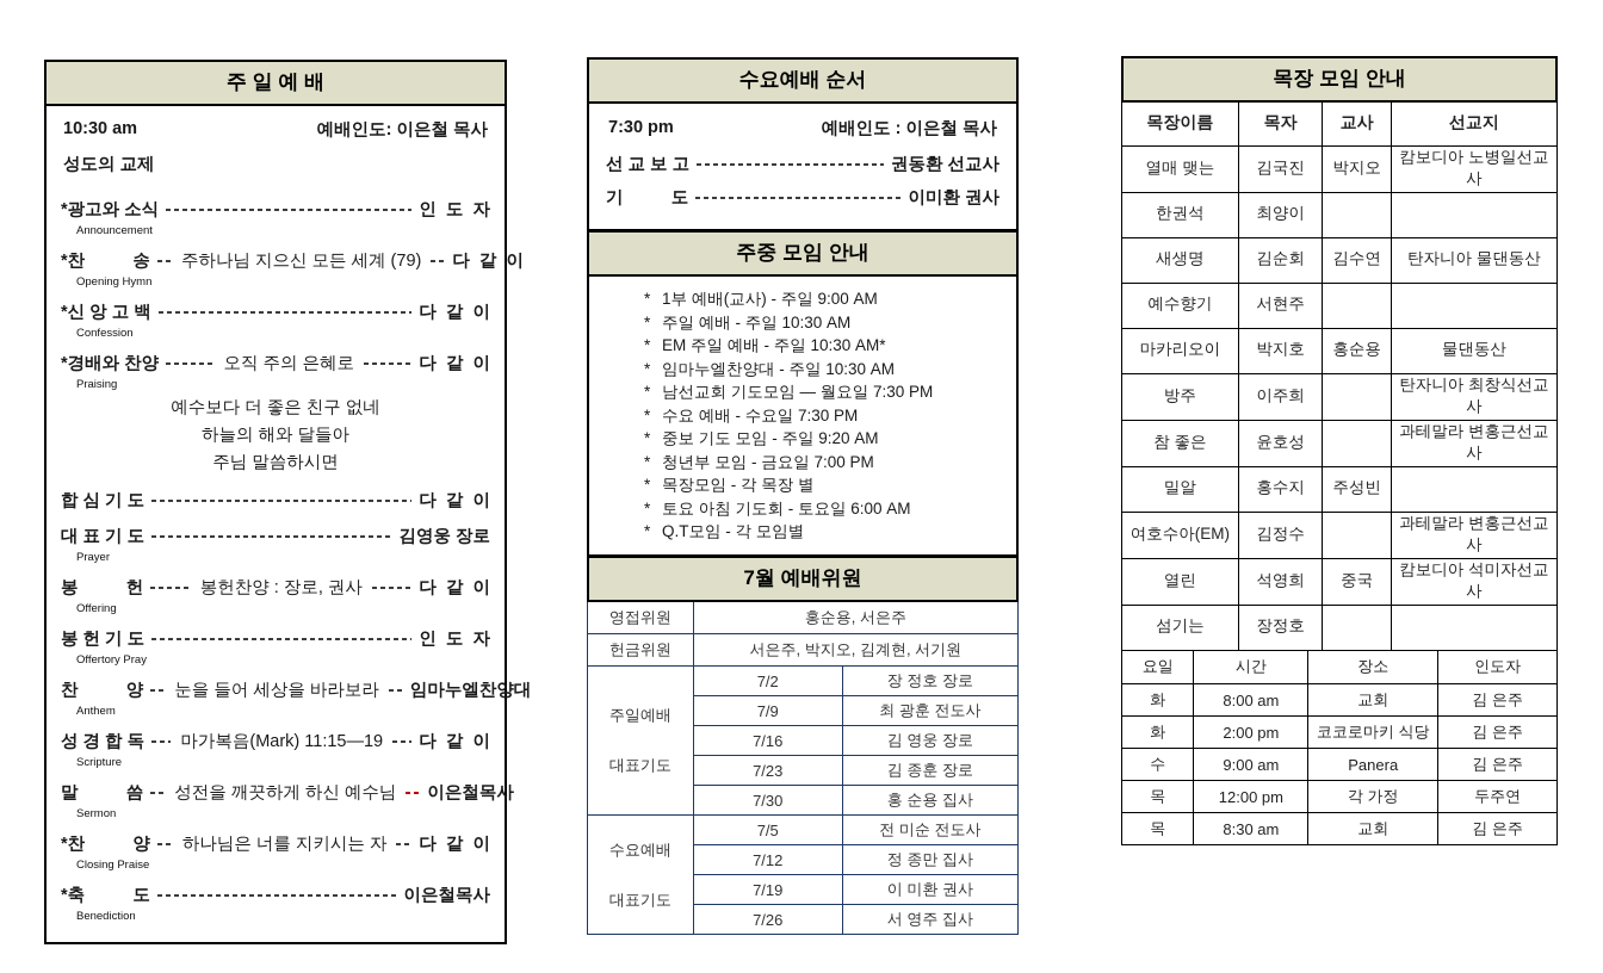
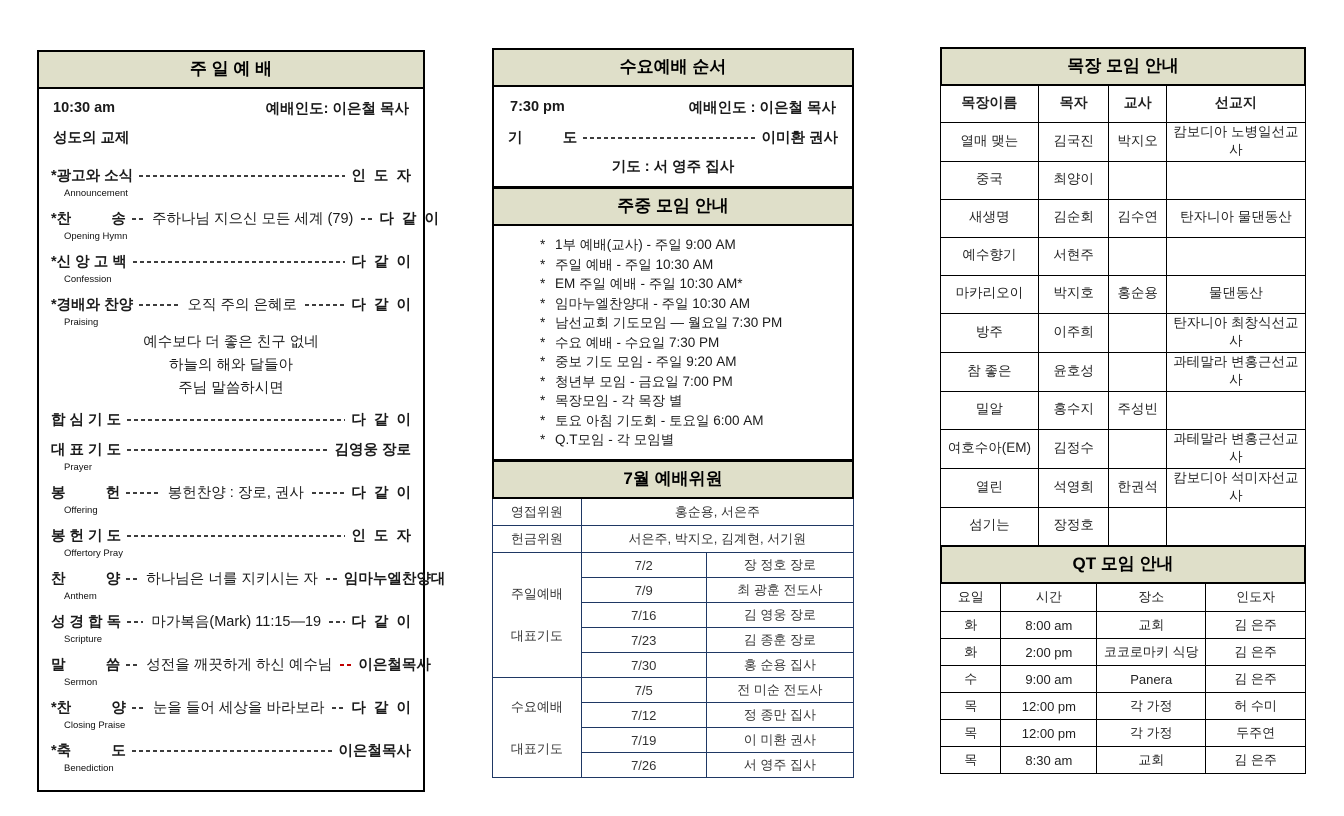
  주 일 예 배
  10:30 am
  예배인도: 이은철 목사
  성도의 교제
  *광고와 소식
  인 도 자
  Announcement
  *찬 송
  주하나님 지으신 모든 세계 (79)
  다 같 이
  Opening Hymn
  *신 앙 고 백
  다 같 이
  Confession
  *경배와 찬양
  오직 주의 은혜로
  다 같 이
  Praising
  예수보다 더 좋은 친구 없네
  하늘의 해와 달들아
  주님 말씀하시면
  합 심 기 도
  다 같 이
  대 표 기 도
  김영웅 장로
  Prayer
  봉 헌
  봉헌찬양 : 장로, 권사
  다 같 이
  Offering
  봉 헌 기 도
  인 도 자
  Offertory Pray
  찬 양
- 눈을 들어 세상을 바라보라
+ 하나님은 너를 지키시는 자
  임마누엘찬양대
  Anthem
  성 경 합 독
  마가복음(Mark) 11:15—19
  다 같 이
  Scripture
  말 씀
  성전을 깨끗하게 하신 예수님
  이은철목사
  Sermon
  *찬 양
- 하나님은 너를 지키시는 자
+ 눈을 들어 세상을 바라보라
  다 같 이
  Closing Praise
  *축 도
  이은철목사
  Benediction
  수요예배 순서
  7:30 pm
  예배인도 : 이은철 목사
- 선 교 보 고
- 권동환 선교사
  기 도
  이미환 권사
+ 기도 : 서 영주 집사
  주중 모임 안내
  *
  1부 예배(교사) - 주일 9:00 AM
  *
  주일 예배 - 주일 10:30 AM
  *
  EM 주일 예배 - 주일 10:30 AM*
  *
  임마누엘찬양대 - 주일 10:30 AM
  *
  남선교회 기도모임 — 월요일 7:30 PM
  *
  수요 예배 - 수요일 7:30 PM
  *
  중보 기도 모임 - 주일 9:20 AM
  *
  청년부 모임 - 금요일 7:00 PM
  *
  목장모임 - 각 목장 별
  *
  토요 아침 기도회 - 토요일 6:00 AM
  *
  Q.T모임 - 각 모임별
  7월 예배위원
  영접위원	홍순용, 서은주
  헌금위원	서은주, 박지오, 김계현, 서기원
  주일예배 대표기도	7/2	장 정호 장로
  7/9	최 광훈 전도사
  7/16	김 영웅 장로
  7/23	김 종훈 장로
  7/30	홍 순용 집사
  수요예배 대표기도	7/5	전 미순 전도사
  7/12	정 종만 집사
  7/19	이 미환 권사
  7/26	서 영주 집사
  목장 모임 안내
  목장이름	목자	교사	선교지
  열매 맺는	김국진	박지오	캄보디아 노병일선교사
- 한권석	최양이
+ 중국	최양이
  새생명	김순회	김수연	탄자니아 물댄동산
  예수향기	서현주
  마카리오이	박지호	홍순용	물댄동산
  방주	이주희		탄자니아 최창식선교사
  참 좋은	윤호성		과테말라 변홍근선교사
  밀알	홍수지	주성빈
  여호수아(EM)	김정수		과테말라 변홍근선교사
- 열린	석영희	중국	캄보디아 석미자선교사
+ 열린	석영희	한권석	캄보디아 석미자선교사
  섬기는	장정호
+ QT 모임 안내
  요일	시간	장소	인도자
  화	8:00 am	교회	김 은주
  화	2:00 pm	코코로마키 식당	김 은주
  수	9:00 am	Panera	김 은주
+ 목	12:00 pm	각 가정	허 수미
  목	12:00 pm	각 가정	두주연
  목	8:30 am	교회	김 은주
